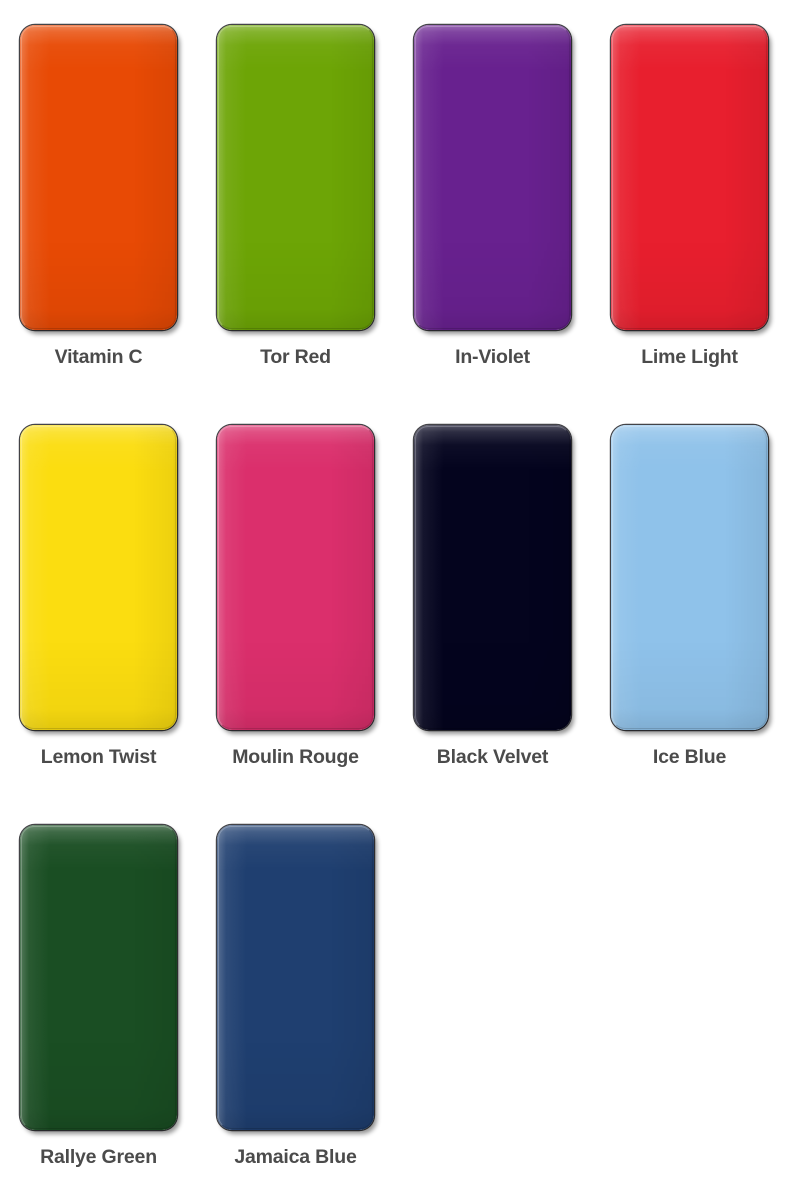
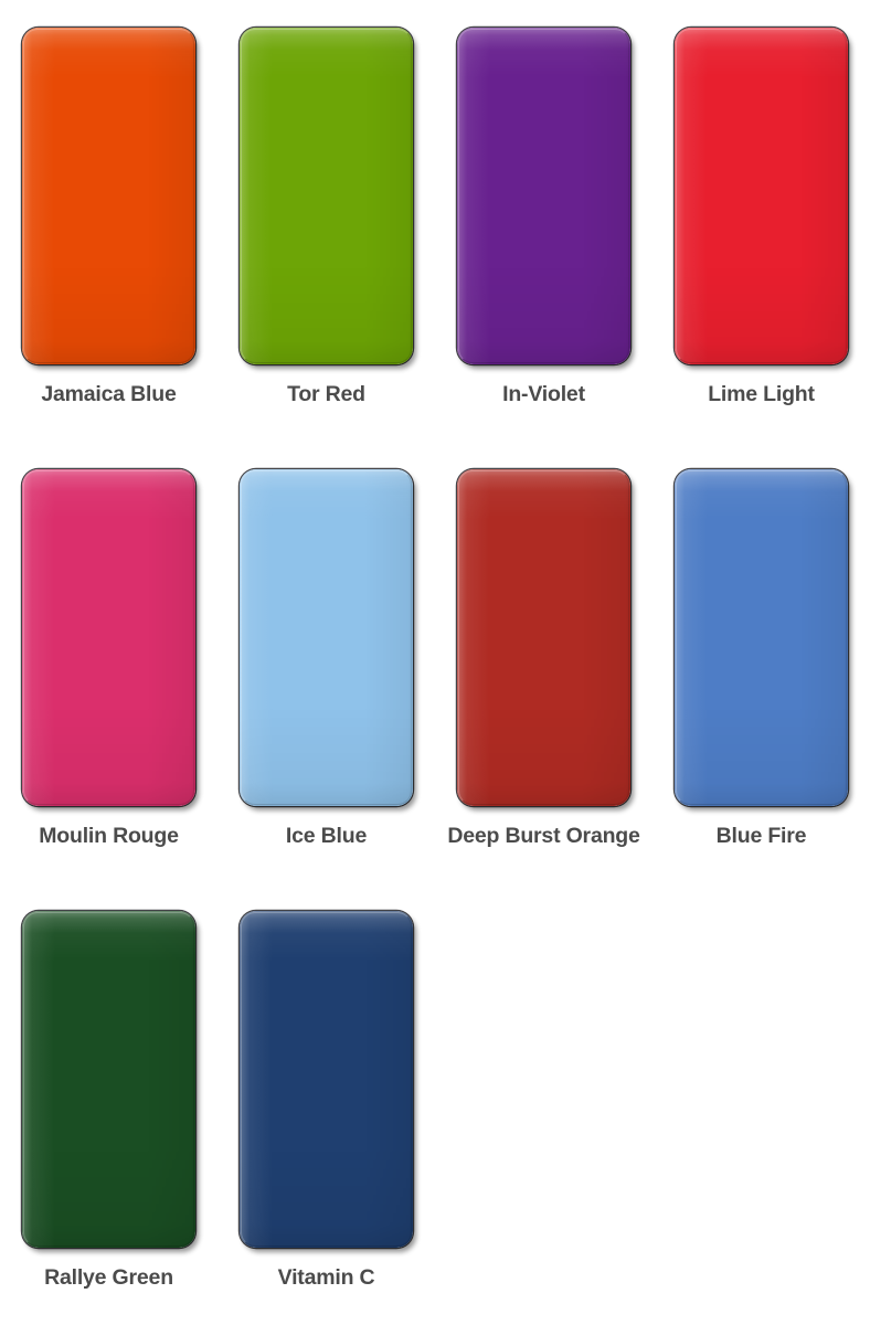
- Vitamin C
+ Jamaica Blue
  Tor Red
  In-Violet
  Lime Light
- Lemon Twist
  Moulin Rouge
- Black Velvet
  Ice Blue
+ Deep Burst Orange
+ Blue Fire
  Rallye Green
- Jamaica Blue
+ Vitamin C
